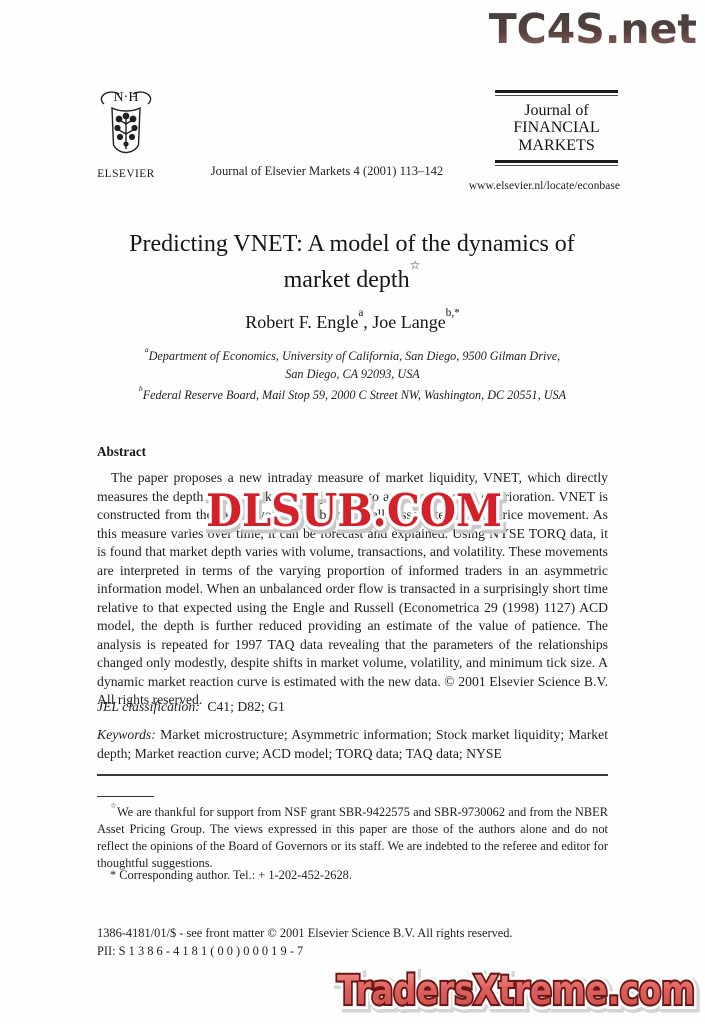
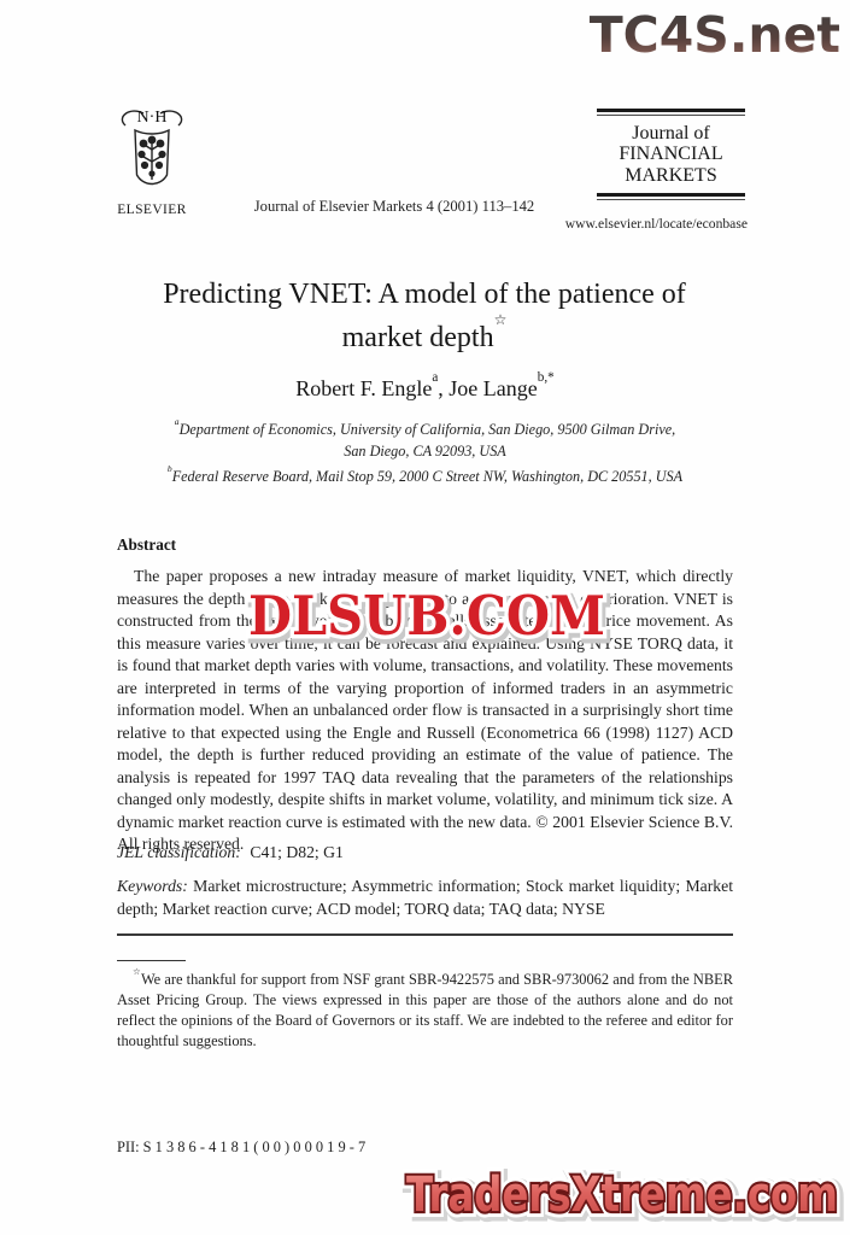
  TC4S.net
  N·H
  ELSEVIER
  Journal of Elsevier Markets 4 (2001) 113–142
  Journal of
  FINANCIAL
  MARKETS
  www.elsevier.nl/locate/econbase
- Predicting VNET: A model of the dynamics of
+ Predicting VNET: A model of the patience of
  market depth☆
  Robert F. Englea, Joe Langeb,*
  aDepartment of Economics, University of California, San Diego, 9500 Gilman Drive,
  San Diego, CA 92093, USA
  bFederal Reserve Board, Mail Stop 59, 2000 C Street NW, Washington, DC 20551, USA
  Abstract
- The paper proposes a new intraday measure of market liquidity, VNET, which directly measures the depth of the market corresponding to a particular price deterioration. VNET is constructed from the excess volume of buys or sells associated with a price movement. As this measure varies over time, it can be forecast and explained. Using NYSE TORQ data, it is found that market depth varies with volume, transactions, and volatility. These movements are interpreted in terms of the varying proportion of informed traders in an asymmetric information model. When an unbalanced order flow is transacted in a surprisingly short time relative to that expected using the Engle and Russell (Econometrica 29 (1998) 1127) ACD model, the depth is further reduced providing an estimate of the value of patience. The analysis is repeated for 1997 TAQ data revealing that the parameters of the relationships changed only modestly, despite shifts in market volume, volatility, and minimum tick size. A dynamic market reaction curve is estimated with the new data. © 2001 Elsevier Science B.V. All rights reserved.
+ The paper proposes a new intraday measure of market liquidity, VNET, which directly measures the depth of the market corresponding to a particular price deterioration. VNET is constructed from the excess volume of buys or sells associated with a price movement. As this measure varies over time, it can be forecast and explained. Using NYSE TORQ data, it is found that market depth varies with volume, transactions, and volatility. These movements are interpreted in terms of the varying proportion of informed traders in an asymmetric information model. When an unbalanced order flow is transacted in a surprisingly short time relative to that expected using the Engle and Russell (Econometrica 66 (1998) 1127) ACD model, the depth is further reduced providing an estimate of the value of patience. The analysis is repeated for 1997 TAQ data revealing that the parameters of the relationships changed only modestly, despite shifts in market volume, volatility, and minimum tick size. A dynamic market reaction curve is estimated with the new data. © 2001 Elsevier Science B.V. All rights reserved.
  DLSUB.COM
  JEL classification: C41; D82; G1
  Keywords: Market microstructure; Asymmetric information; Stock market liquidity; Market depth; Market reaction curve; ACD model; TORQ data; TAQ data; NYSE
  ☆We are thankful for support from NSF grant SBR-9422575 and SBR-9730062 and from the NBER Asset Pricing Group. The views expressed in this paper are those of the authors alone and do not reflect the opinions of the Board of Governors or its staff. We are indebted to the referee and editor for thoughtful suggestions.
- * Corresponding author. Tel.: + 1-202-452-2628.
- 1386-4181/01/$ - see front matter © 2001 Elsevier Science B.V. All rights reserved.
  PII: S 1 3 8 6 - 4 1 8 1 ( 0 0 ) 0 0 0 1 9 - 7
  TradersXtreme.com
